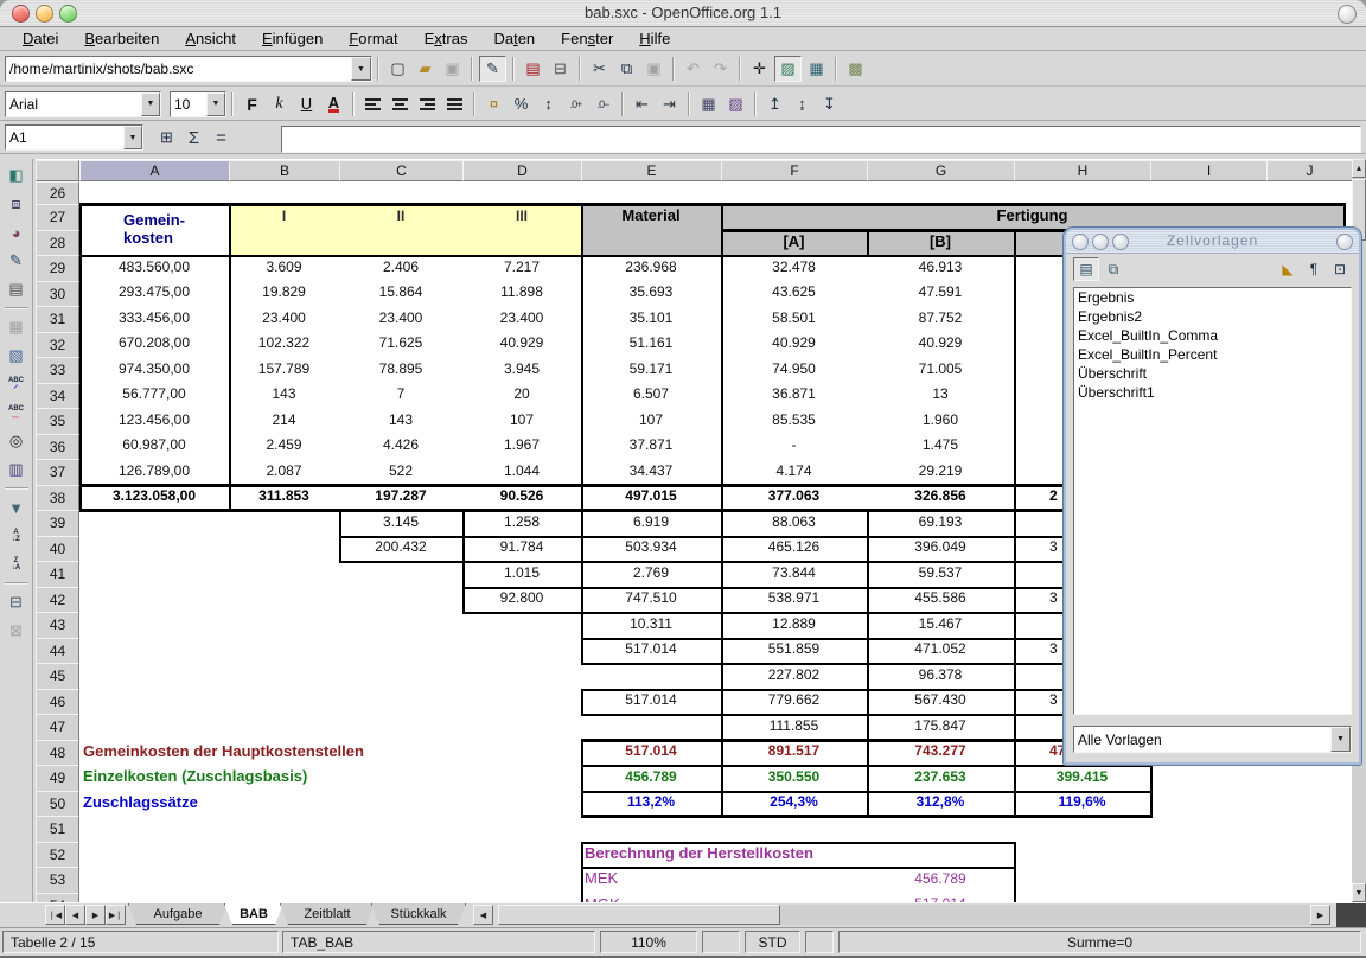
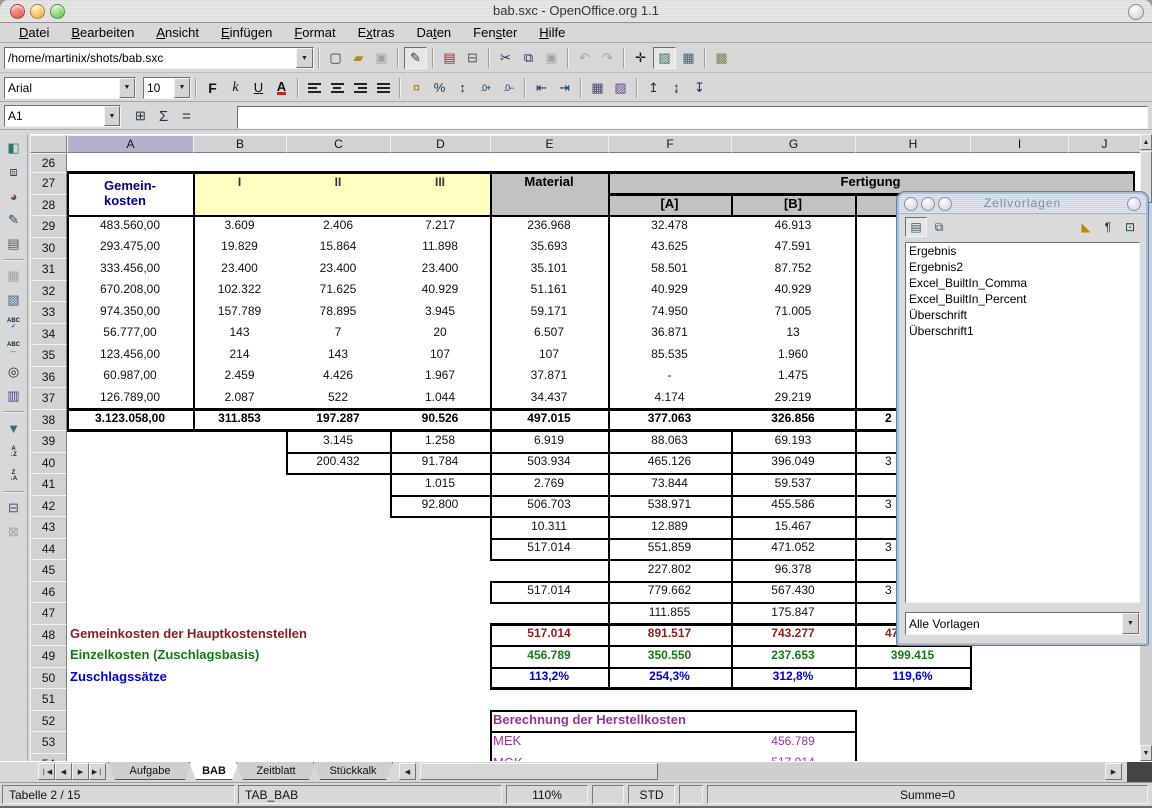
  bab.sxc - OpenOffice.org 1.1
  Datei
  Bearbeiten
  Ansicht
  Einfügen
  Format
  Extras
  Daten
  Fenster
  Hilfe
  /home/martinix/shots/bab.sxc
  ▢
  ▰
  ▣
  ✎
  ▤
  ⊟
  ✂
  ⧉
  ▣
  ↶
  ↷
  ✛
  ▨
  ▦
  ▩
  Arial
  10
  F
  k
  U
  A
  ¤
  %
  ↕
  .0+
  .0−
  ⇤
  ⇥
  ▦
  ▨
  ↥
  ↨
  ↧
  A1
  ⊞
  Σ
  =
  ◧
  ⧈
  ◕
  ✎
  ▤
  ▦
  ▧
  ◎
  ▥
  ▼
  ⊟
  ⊠
  A
  B
  C
  D
  E
  F
  G
  H
  I
  J
  26
  27
  28
  29
  30
  31
  32
  33
  34
  35
  36
  37
  38
  39
  40
  41
  42
  43
  44
  45
  46
  47
  48
  49
  50
  51
  52
  53
  Gemein-
  kosten
  I
  II
  III
  Material
  Fertigung
  [A]
  [B]
  483.560,00
  3.609
  2.406
  7.217
  236.968
  32.478
  46.913
  293.475,00
  19.829
  15.864
  11.898
  35.693
  43.625
  47.591
  333.456,00
  23.400
  23.400
  23.400
  35.101
  58.501
  87.752
  670.208,00
  102.322
  71.625
  40.929
  51.161
  40.929
  40.929
  974.350,00
  157.789
  78.895
  3.945
  59.171
  74.950
  71.005
  56.777,00
  143
  7
  20
  6.507
  36.871
  13
  123.456,00
  214
  143
  107
  107
  85.535
  1.960
  60.987,00
  2.459
  4.426
  1.967
  37.871
  -
  1.475
  126.789,00
  2.087
  522
  1.044
  34.437
  4.174
  29.219
  3.123.058,00
  311.853
  197.287
  90.526
  497.015
  377.063
  326.856
  2
  3.145
  1.258
  6.919
  88.063
  69.193
  200.432
  91.784
  503.934
  465.126
  396.049
  3
  1.015
  2.769
  73.844
  59.537
  92.800
- 747.510
+ 506.703
  538.971
  455.586
  3
  10.311
  12.889
  15.467
  517.014
  551.859
  471.052
  3
  227.802
  96.378
  517.014
  779.662
  567.430
  3
  111.855
  175.847
  Gemeinkosten der Hauptkostenstellen
  517.014
  891.517
  743.277
  Einzelkosten (Zuschlagsbasis)
  456.789
  350.550
  237.653
  399.415
  Zuschlagssätze
  113,2%
  254,3%
  312,8%
  119,6%
  Berechnung der Herstellkosten
  MEK
  456.789
  Zellvorlagen
  ▤
  ⧉
  ◣
  ¶
  ⊡
  Ergebnis
  Ergebnis2
  Excel_BuiltIn_Comma
  Excel_BuiltIn_Percent
  Überschrift
  Überschrift1
  Alle Vorlagen
  Aufgabe
  BAB
  Zeitblatt
  Stückkalk
  Tabelle 2 / 15
  TAB_BAB
  110%
  STD
  Summe=0
